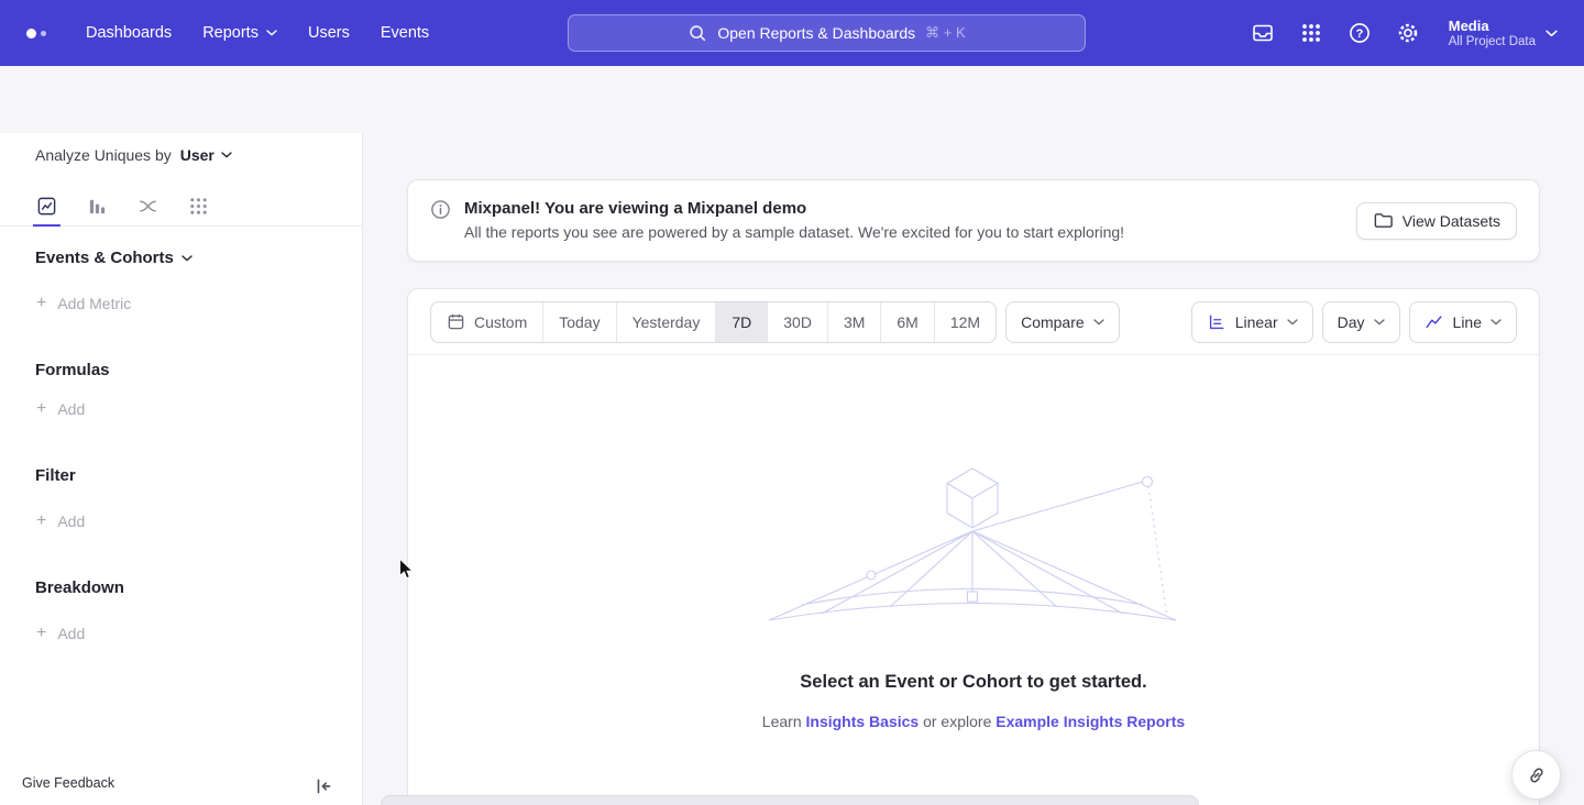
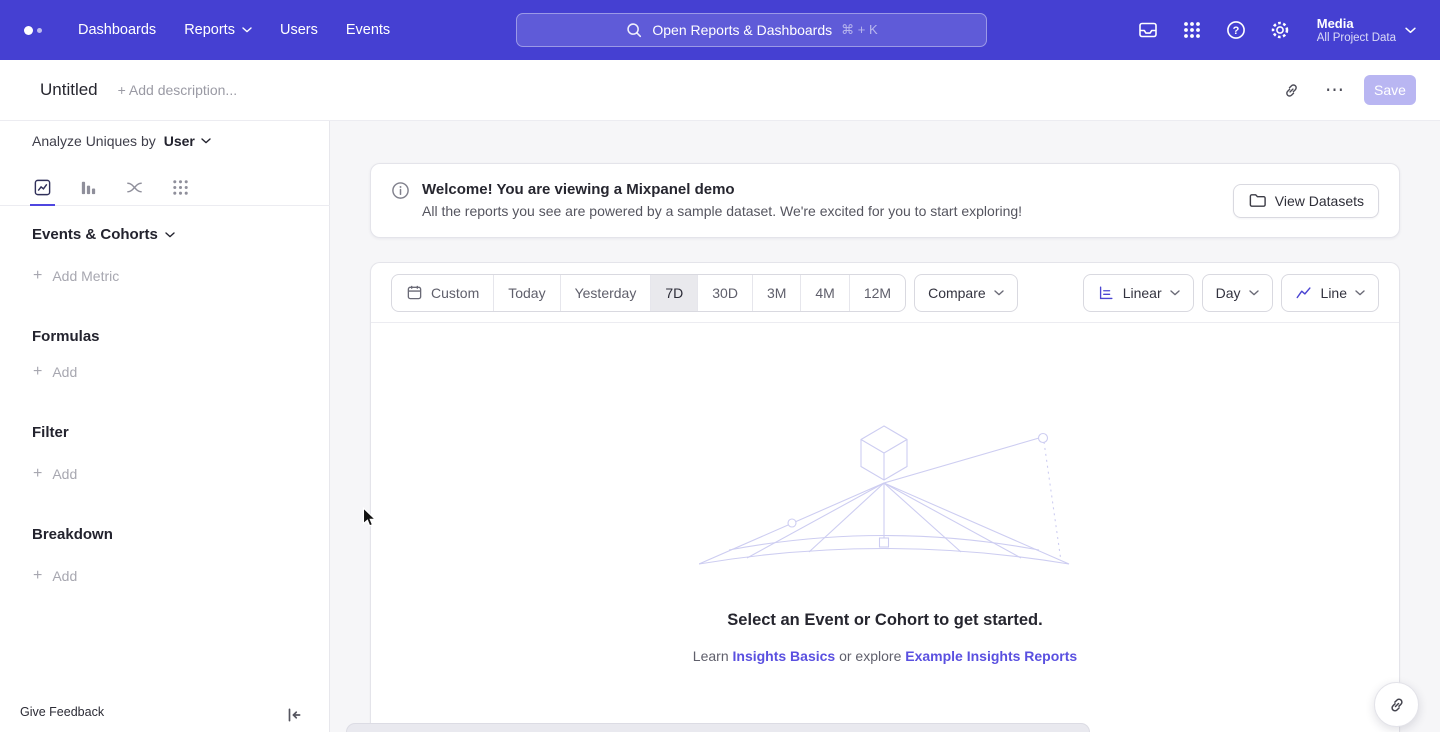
  Dashboards
  Reports
  Users
  Events
  Open Reports & Dashboards
  ⌘ + K
  ?
  Media
  All Project Data
+ Untitled
+ + Add description...
+ ⋯
+ Save
  Analyze Uniques by
  User
  Events & Cohorts
  +
  Add Metric
  Formulas
  +
  Add
  Filter
  +
  Add
  Breakdown
  +
  Add
  Give Feedback
- Mixpanel! You are viewing a Mixpanel demo
+ Welcome! You are viewing a Mixpanel demo
  All the reports you see are powered by a sample dataset. We're excited for you to start exploring!
  View Datasets
  Custom
  Today
  Yesterday
  7D
  30D
  3M
- 6M
+ 4M
  12M
  Compare
  Linear
  Day
  Line
  Select an Event or Cohort to get started.
  Learn Insights Basics or explore Example Insights Reports
